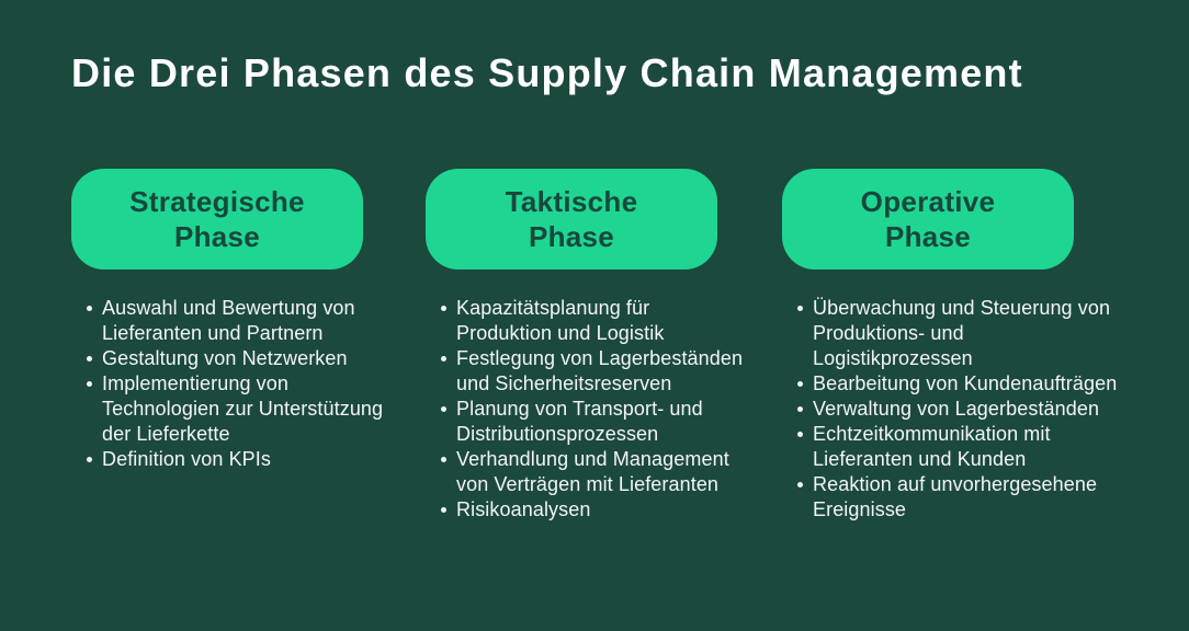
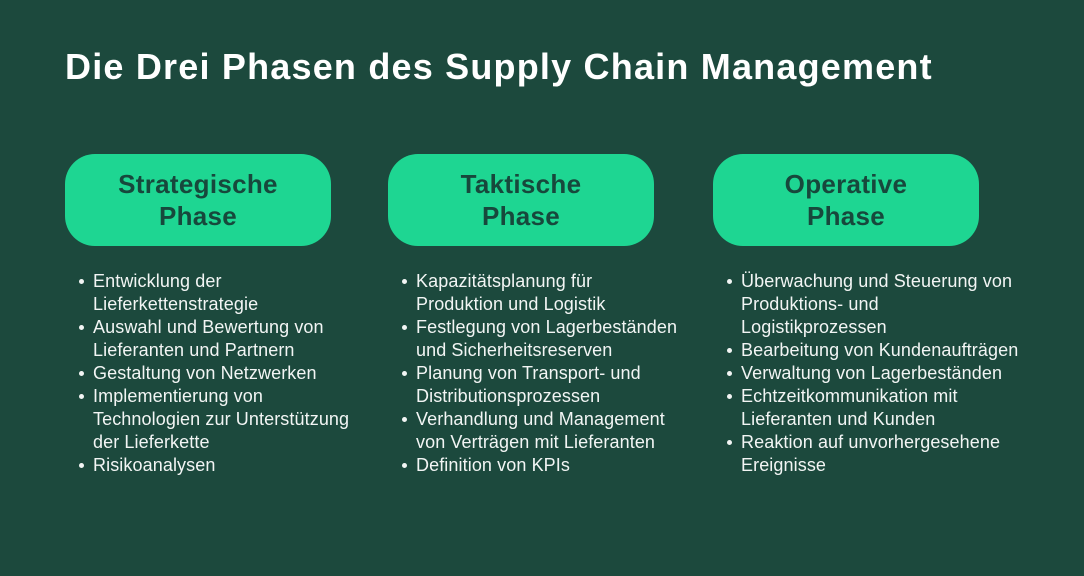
  Die Drei Phasen des Supply Chain Management
  Strategische Phase
+ Entwicklung der Lieferkettenstrategie
  Auswahl und Bewertung von Lieferanten und Partnern
  Gestaltung von Netzwerken
  Implementierung von Technologien zur Unterstützung der Lieferkette
- Definition von KPIs
+ Risikoanalysen
  Taktische Phase
  Kapazitätsplanung für Produktion und Logistik
  Festlegung von Lagerbeständen und Sicherheitsreserven
  Planung von Transport- und Distributionsprozessen
  Verhandlung und Management von Verträgen mit Lieferanten
- Risikoanalysen
+ Definition von KPIs
  Operative Phase
  Überwachung und Steuerung von Produktions- und Logistikprozessen
  Bearbeitung von Kundenaufträgen
  Verwaltung von Lagerbeständen
  Echtzeitkommunikation mit Lieferanten und Kunden
  Reaktion auf unvorhergesehene Ereignisse
